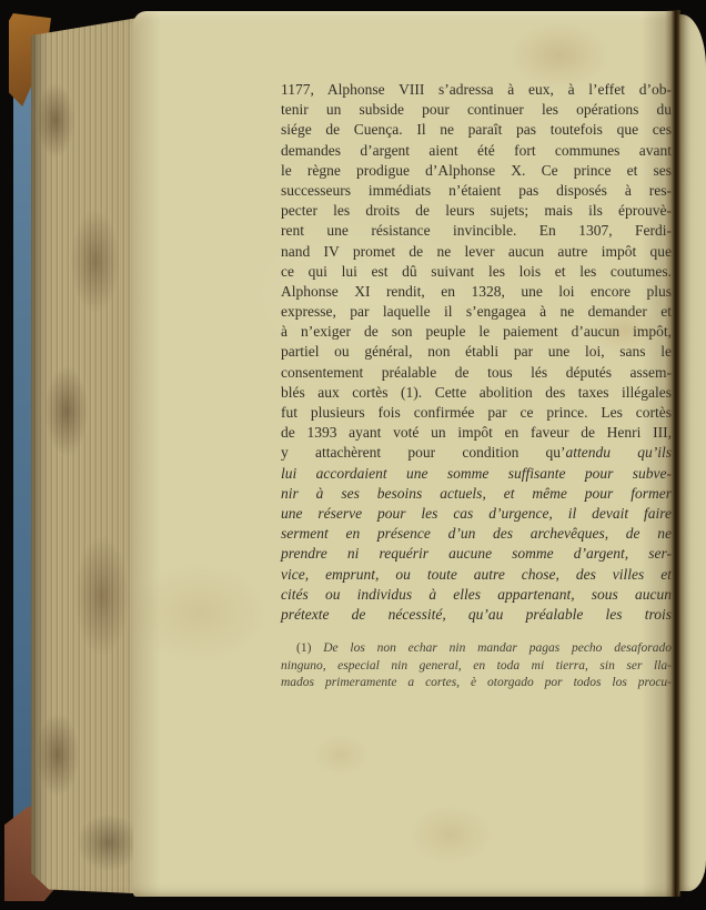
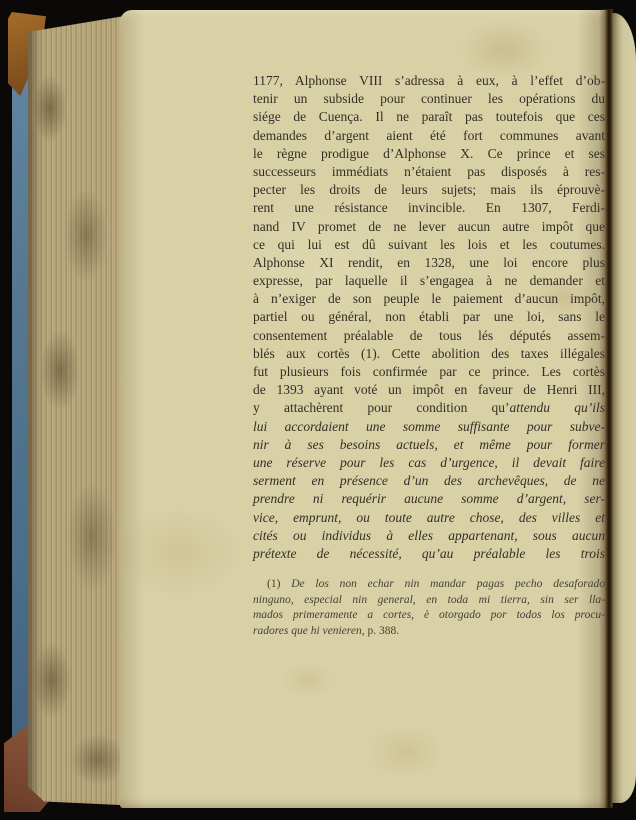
  1177, Alphonse VIII s’adressa à eux, à l’effet d’ob
  tenir un subside pour continuer les opérations d
  siége de Cuença. Il ne paraît pas toutefois que ce
  demandes d’argent aient été fort communes avan
  le règne prodigue d’Alphonse X. Ce prince et se
  successeurs immédiats n’étaient pas disposés à res
  pecter les droits de leurs sujets; mais ils éprouvè
  rent une résistance invincible. En 1307, Ferd
  nand IV promet de ne lever aucun autre impôt qu
  ce qui lui est dû suivant les lois et les coutume
  Alphonse XI rendit, en 1328, une loi encore plu
  expresse, par laquelle il s’engagea à ne demander
  à n’exiger de son peuple le paiement d’aucun impô
  partiel ou général, non établi par une loi, sans l
  consentement préalable de tous lés députés assem
  blés aux cortès (1). Cette abolition des taxes illégale
  fut plusieurs fois confirmée par ce prince. Les cortè
  de 1393 ayant voté un impôt en faveur de Henri II
  y attachèrent pour condition qu’attendu qu’il
  lui accordaient une somme suffisante pour subve
  nir à ses besoins actuels, et même pour forme
  une réserve pour les cas d’urgence, il devait fair
  serment en présence d’un des archevêques, de n
  prendre ni requérir aucune somme d’argent, ser
  vice, emprunt, ou toute autre chose, des villes
  cités ou individus à elles appartenant, sous aucu
  prétexte de nécessité, qu’au préalable les troi
  (1) De los non echar nin mandar pagas pecho desaforad
  ninguno, especial nin general, en toda mi tierra, sin ser ll
  mados primeramente a cortes, è otorgado por todos los proc
+ radores que hi venieren, p. 388.
